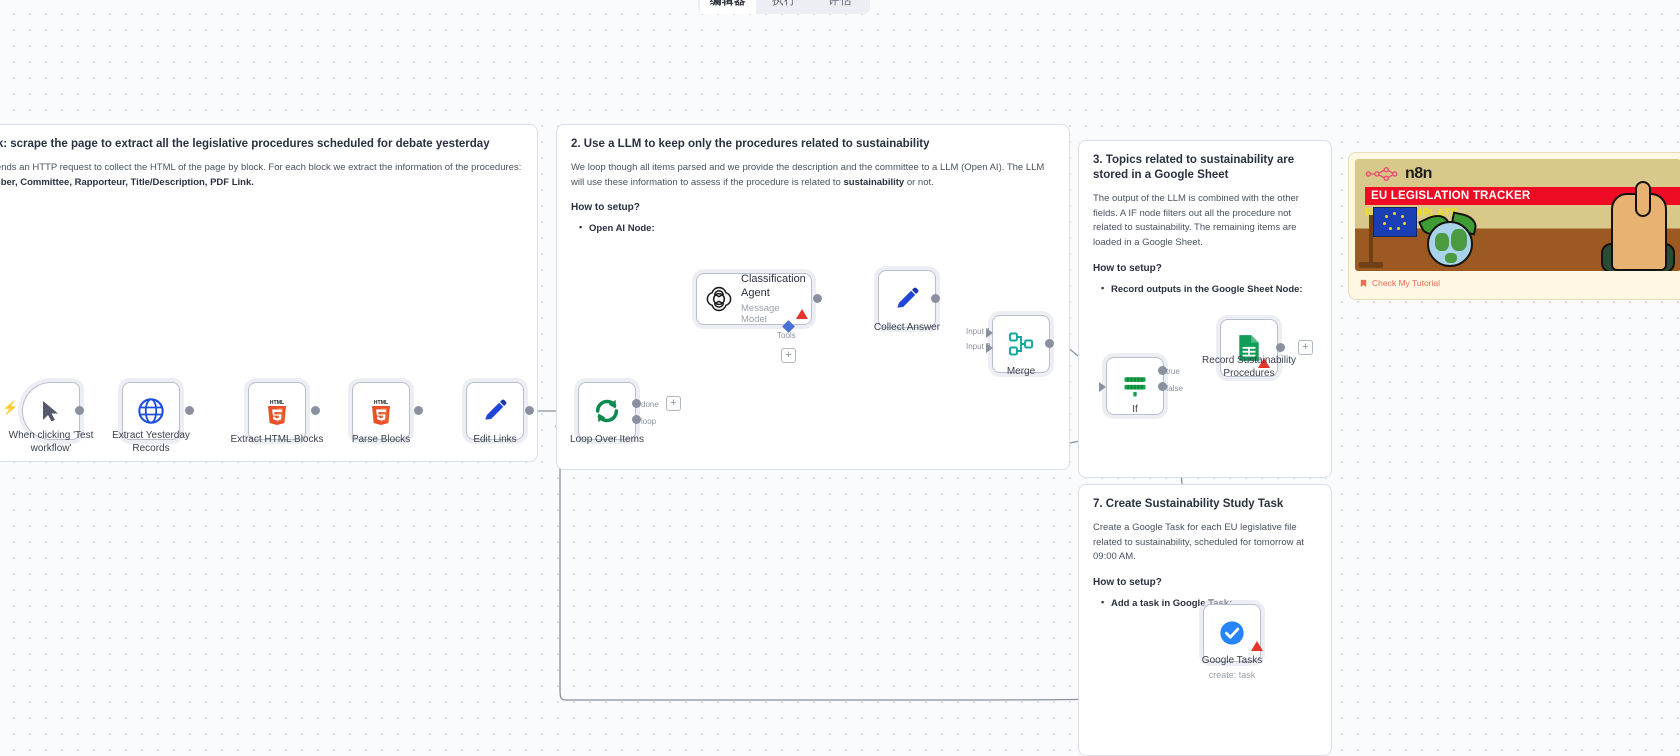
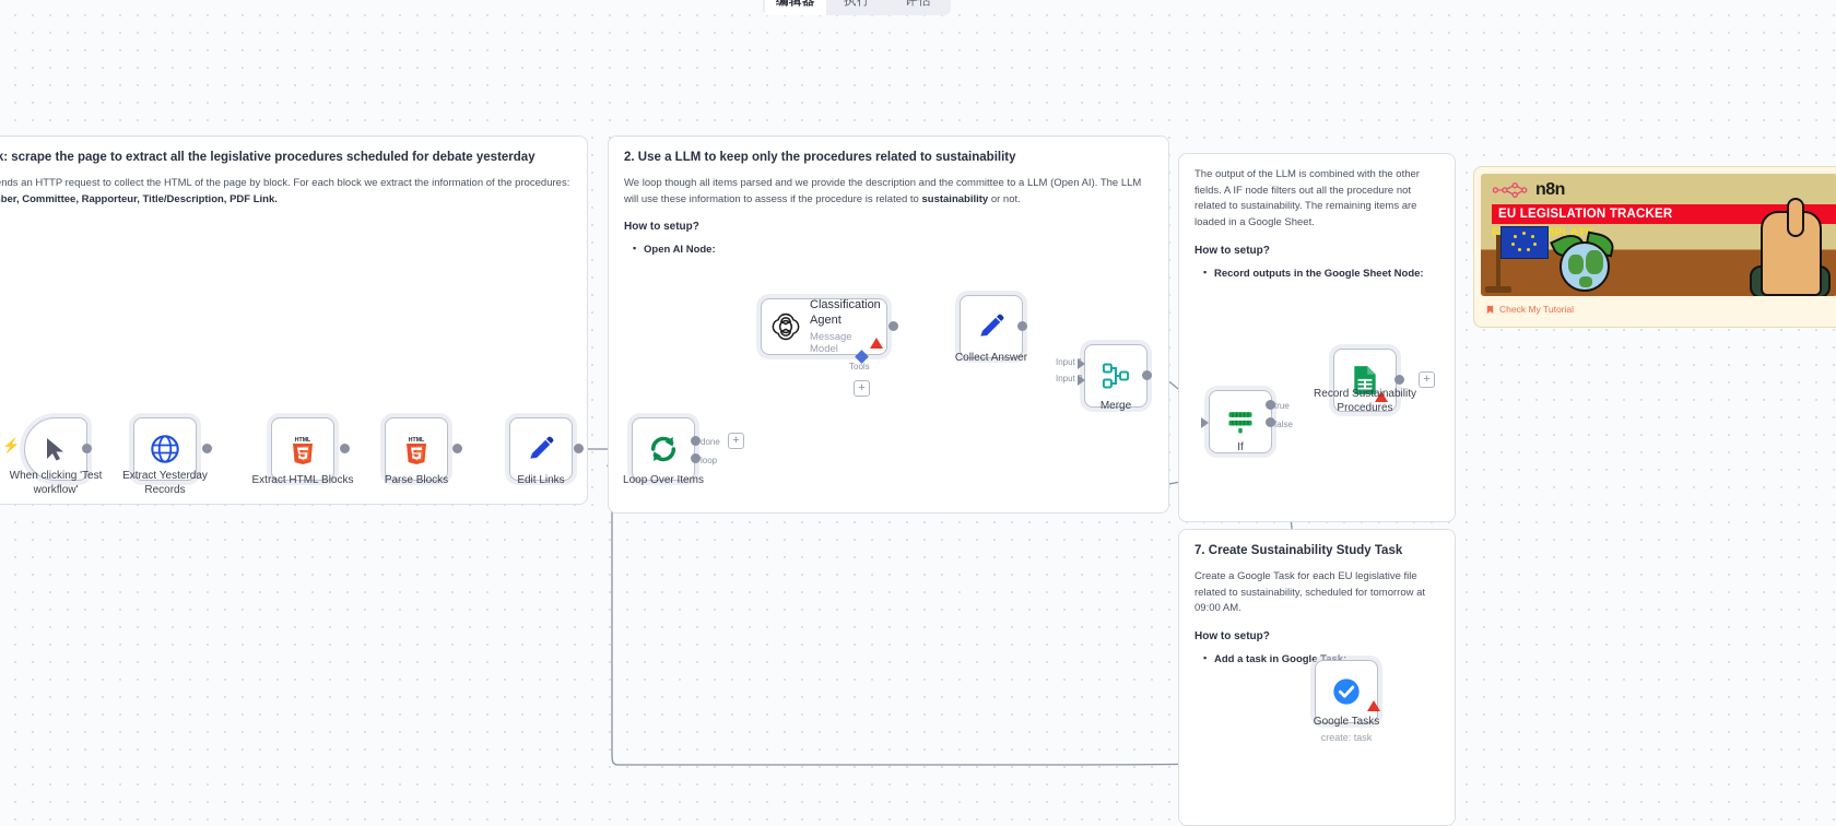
  编辑器
  执行
  评估
  k: scrape the page to extract all the legislative procedures scheduled for debate yesterday
  nds an HTTP request to collect the HTML of the page by block. For each block we extract the information of the procedures: ber, Committee, Rapporteur, Title/Description, PDF Link.
  2. Use a LLM to keep only the procedures related to sustainability
  We loop though all items parsed and we provide the description and the committee to a LLM (Open AI). The LLM will use these information to assess if the procedure is related to sustainability or not.
  How to setup?
  Open AI Node:
- 3. Topics related to sustainability are stored in a Google Sheet
  The output of the LLM is combined with the other fields. A IF node filters out all the procedure not related to sustainability. The remaining items are loaded in a Google Sheet.
  How to setup?
  Record outputs in the Google Sheet Node:
  7. Create Sustainability Study Task
  Create a Google Task for each EU legislative file related to sustainability, scheduled for tomorrow at 09:00 AM.
  How to setup?
  Add a task in Google
  n8n
  EU LEGISLATION TRACKER
  Check My Tutorial
  ⚡
  When clicking 'Test workflow'
  Extract Yesterday Records
  Extract HTML Blocks
  Parse Blocks
  Edit Links
  done
  loop
  +
  Loop Over Items
  Classification Agent
  Message Model
  Tools
  +
  Collect Answer
  Input 1
  Input 2
  Merge
  true
  false
  If
  +
  Record Sustainability Procedures
  Google Tasks
  create: task
